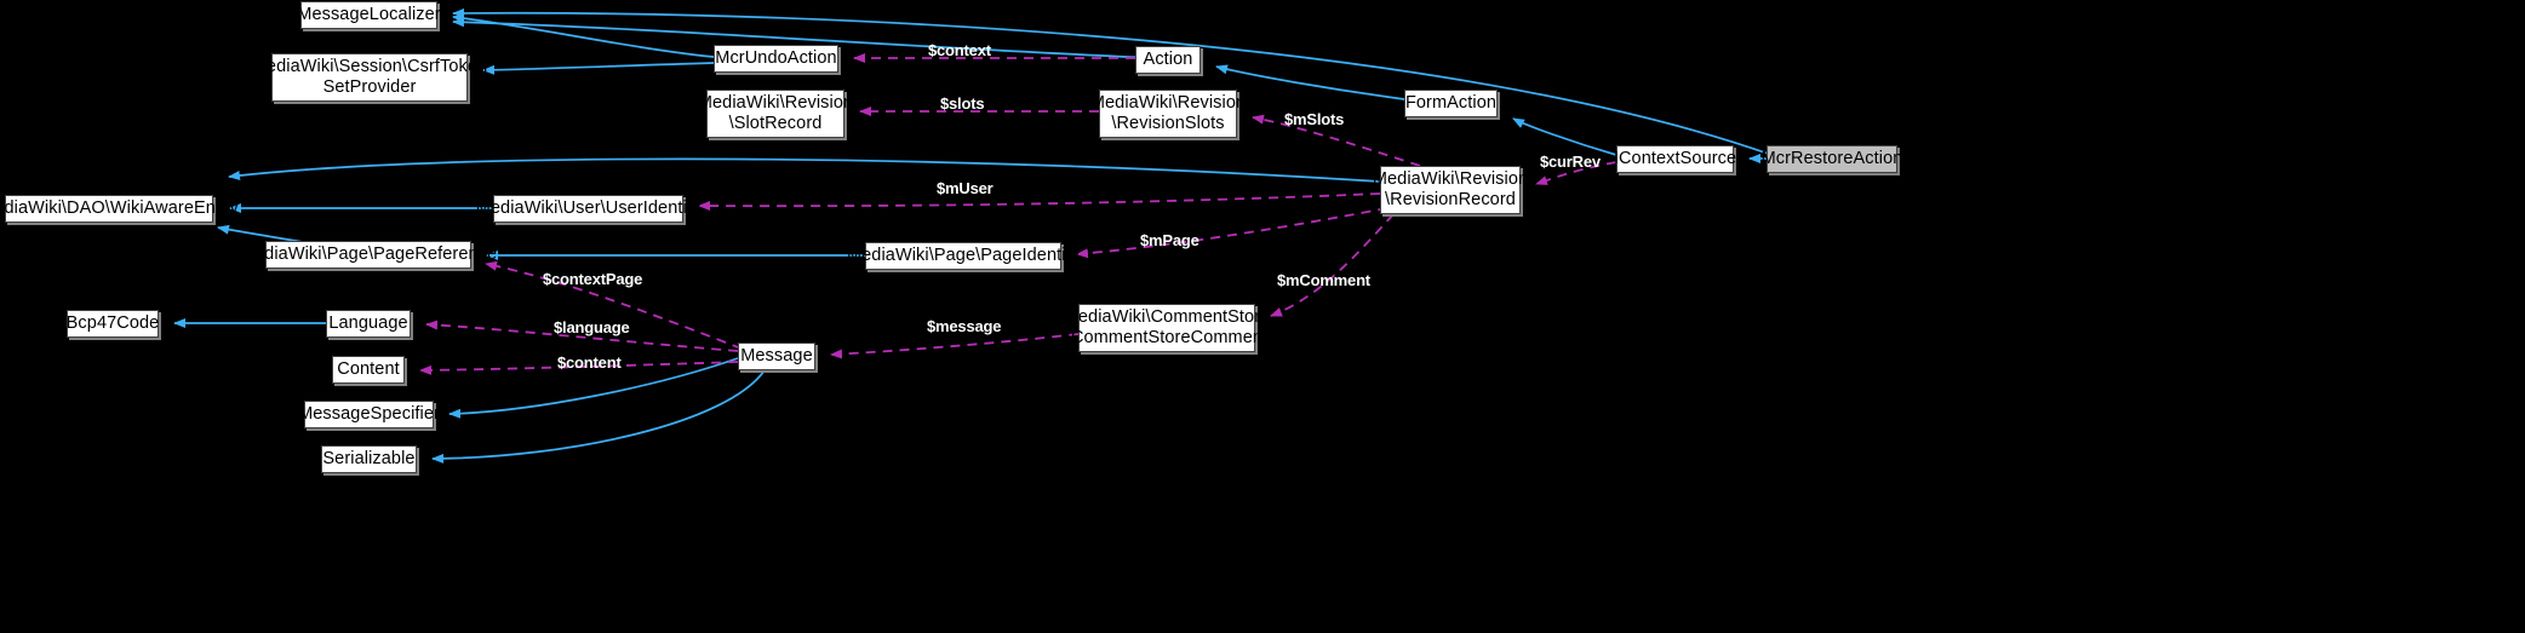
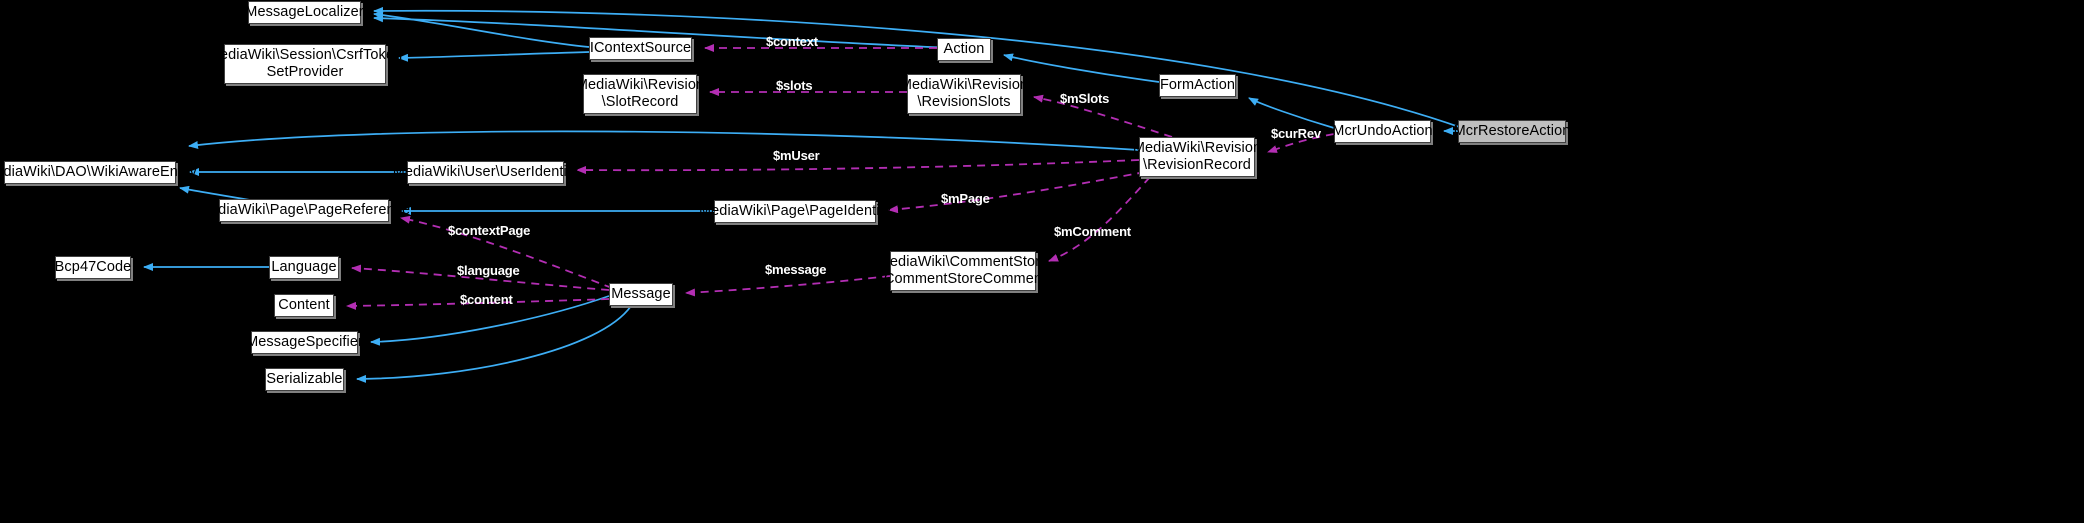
  MessageLocalizer
  MediaWiki\Session\CsrfToken
  SetProvider
- McrUndoAction
+ IContextSource
  Action
  FormAction
  MediaWiki\Revision
  \SlotRecord
  MediaWiki\Revision
  \RevisionSlots
- IContextSource
+ McrUndoAction
  McrRestoreAction
  MediaWiki\Revision
  \RevisionRecord
  diaWiki\DAO\WikiAwareEntity
  MediaWiki\User\UserIdentity
  MediaWiki\Page\PageReference
  MediaWiki\Page\PageIdentity
  Bcp47Code
  Language
  MediaWiki\CommentStore
  \CommentStoreComment
  Content
  Message
  MessageSpecifier
  Serializable
  $context
  $slots
  $mSlots
  $curRev
  $mUser
  $mPage
  $mComment
  $contextPage
  $language
  $message
  $content
